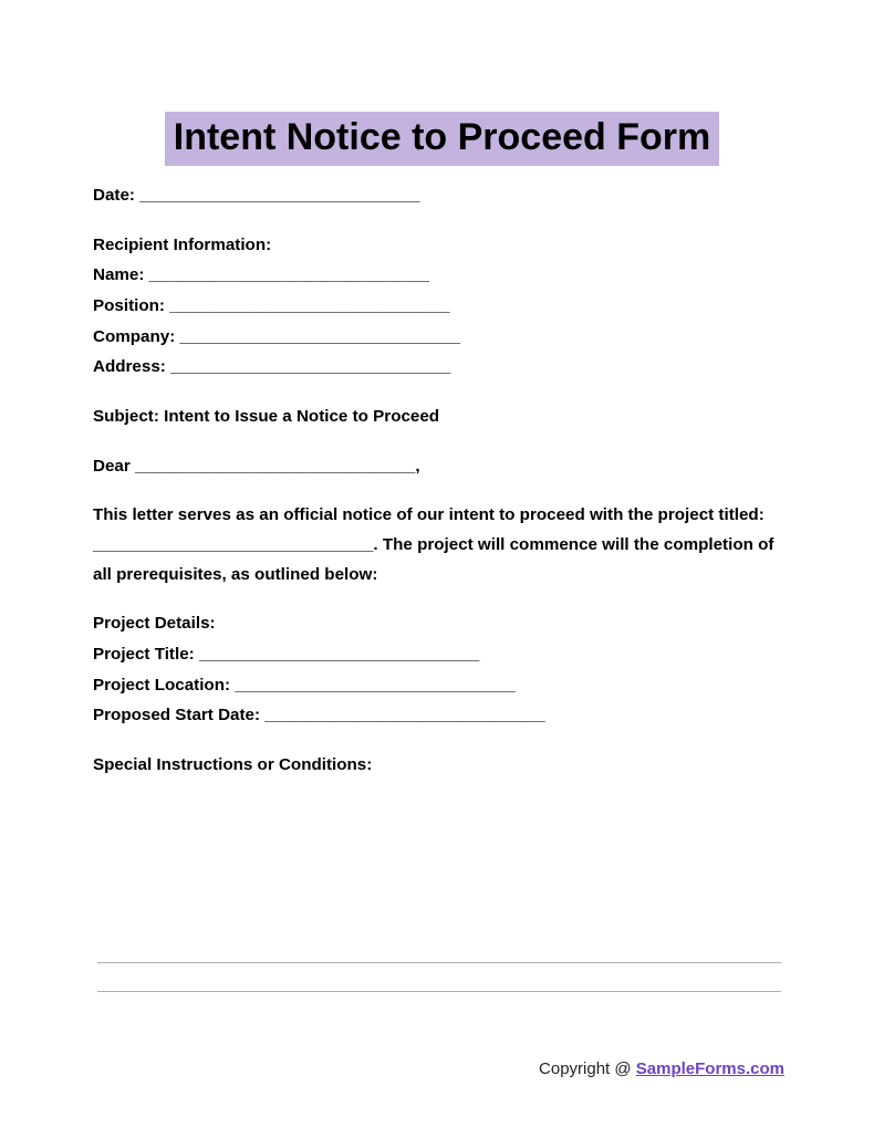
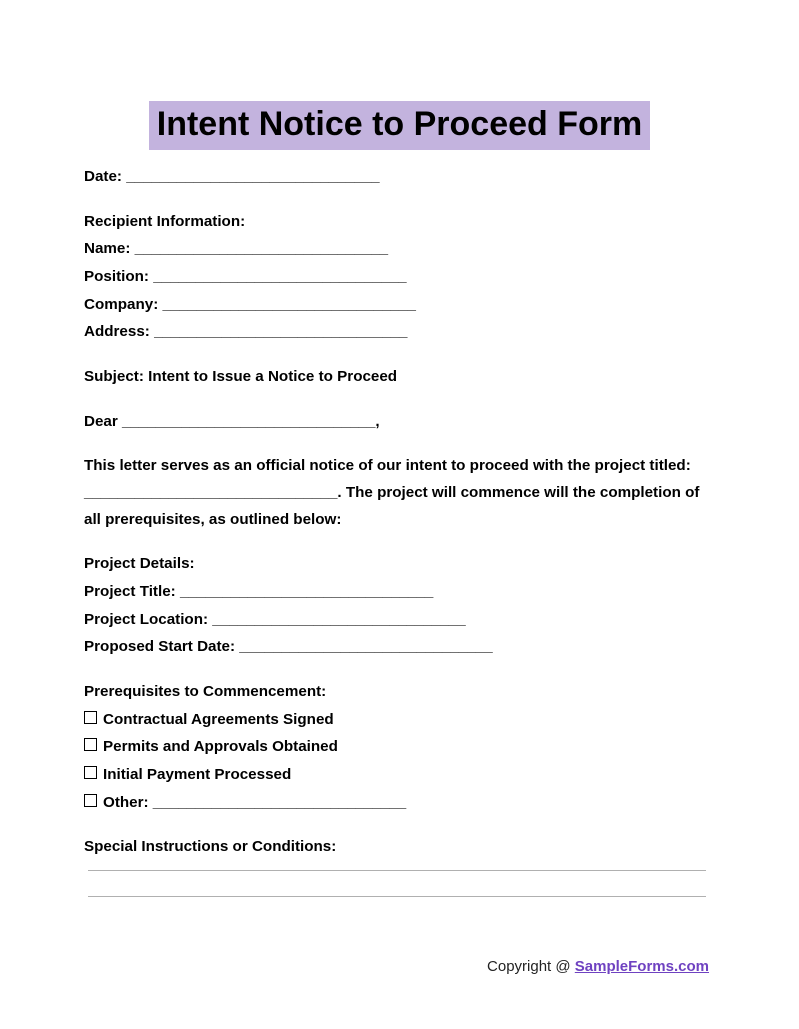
  Intent Notice to Proceed Form
  Date: ______________________________
  Recipient Information:
  Name: ______________________________
  Position: ______________________________
  Company: ______________________________
  Address: ______________________________
  Subject: Intent to Issue a Notice to Proceed
  Dear ______________________________,
  This letter serves as an official notice of our intent to proceed with the project titled: ______________________________. The project will commence will the completion of all prerequisites, as outlined below:
  Project Details:
  Project Title: ______________________________
  Project Location: ______________________________
  Proposed Start Date: ______________________________
+ Prerequisites to Commencement:
+ Contractual Agreements Signed
+ Permits and Approvals Obtained
+ Initial Payment Processed
+ Other: ______________________________
  Special Instructions or Conditions:
  Copyright @ SampleForms.com
